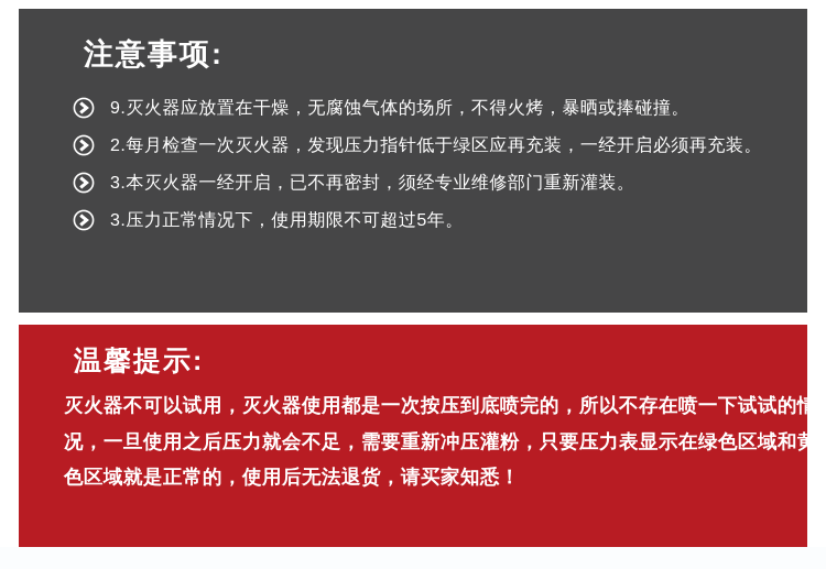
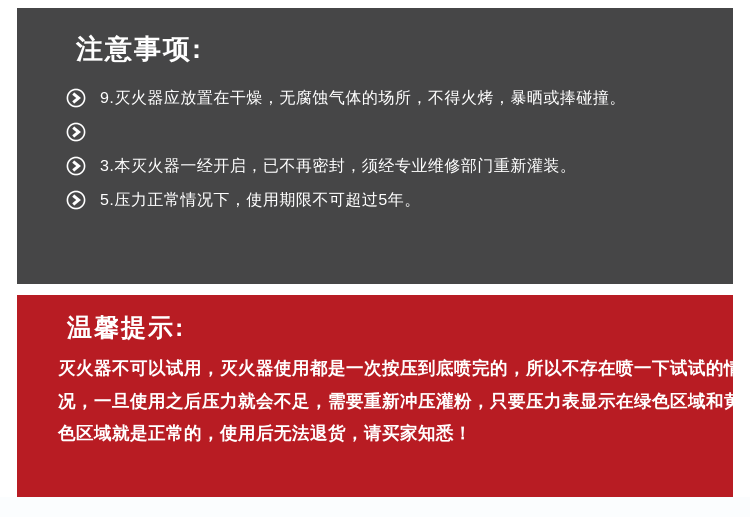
  注意事项:
  9.灭火器应放置在干燥，无腐蚀气体的场所，不得火烤，暴晒或捧碰撞。
- 2.每月检查一次灭火器，发现压力指针低于绿区应再充装，一经开启必须再充装。
  3.本灭火器一经开启，已不再密封，须经专业维修部门重新灌装。
- 3.压力正常情况下，使用期限不可超过5年。
+ 5.压力正常情况下，使用期限不可超过5年。
  温馨提示:
  灭火器不可以试用，灭火器使用都是一次按压到底喷完的，所以不存在喷一下试试的情
  况，一旦使用之后压力就会不足，需要重新冲压灌粉，只要压力表显示在绿色区域和黄
  色区域就是正常的，使用后无法退货，请买家知悉！
